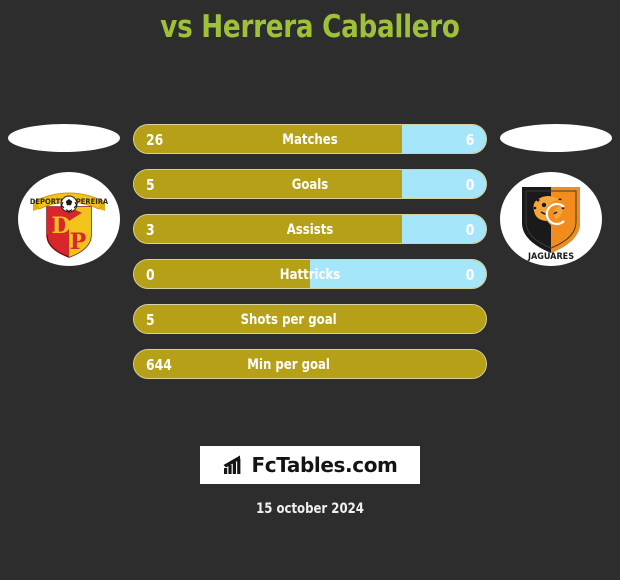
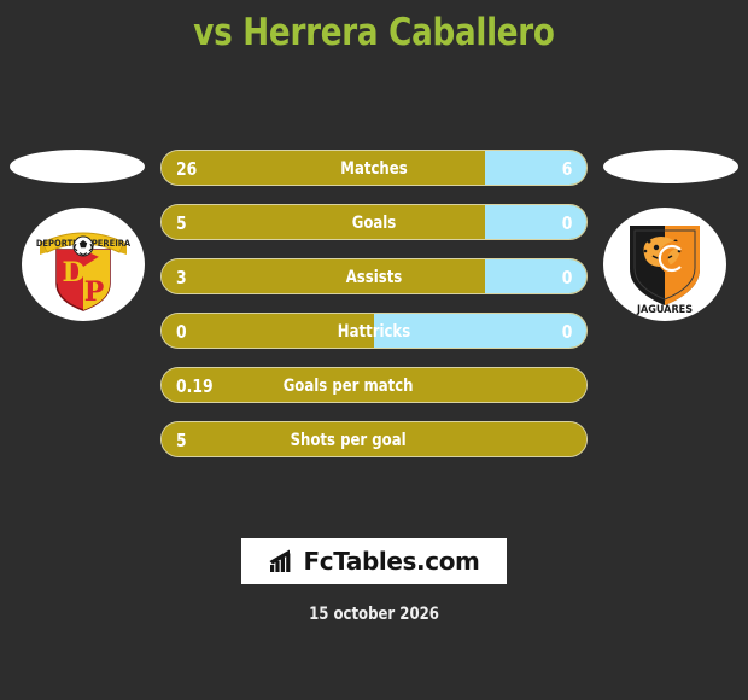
  vs Herrera Caballero
  DEPORT PEREIRA
  D
  P
  JAGUARES
  26
  Matches
  6
  5
  Goals
  0
  3
  Assists
  0
  0
  Hattricks
  0
+ 0.19
+ Goals per match
  5
  Shots per goal
- 644
- Min per goal
  FcTables.com
- 15 october 2024
+ 15 october 2026
